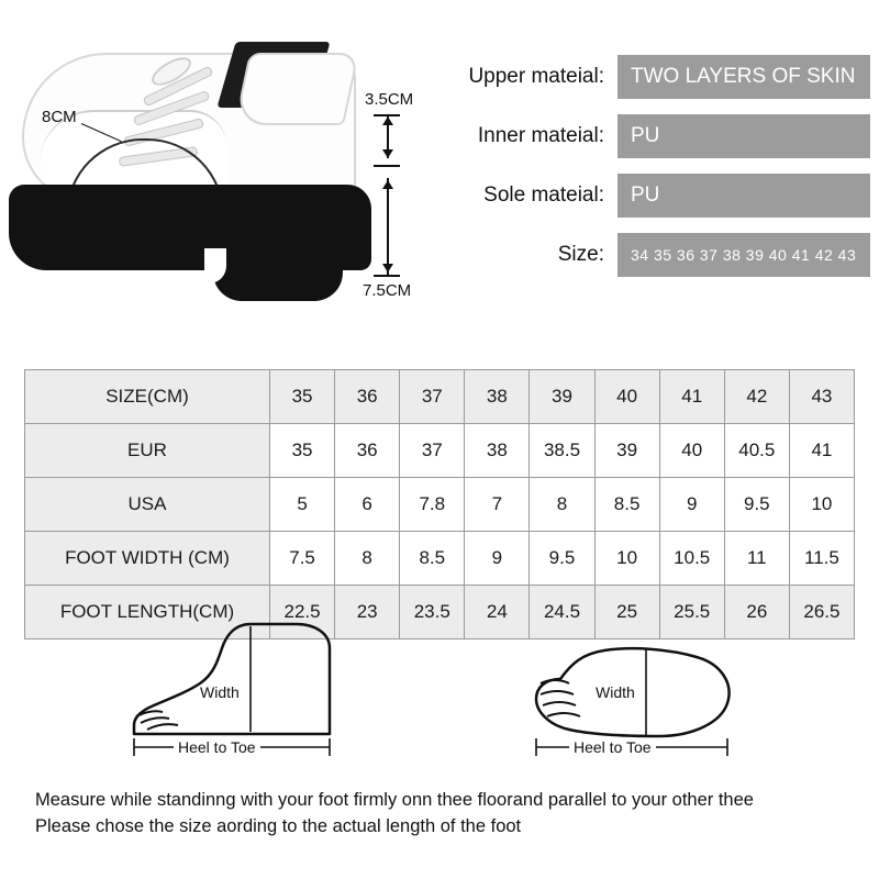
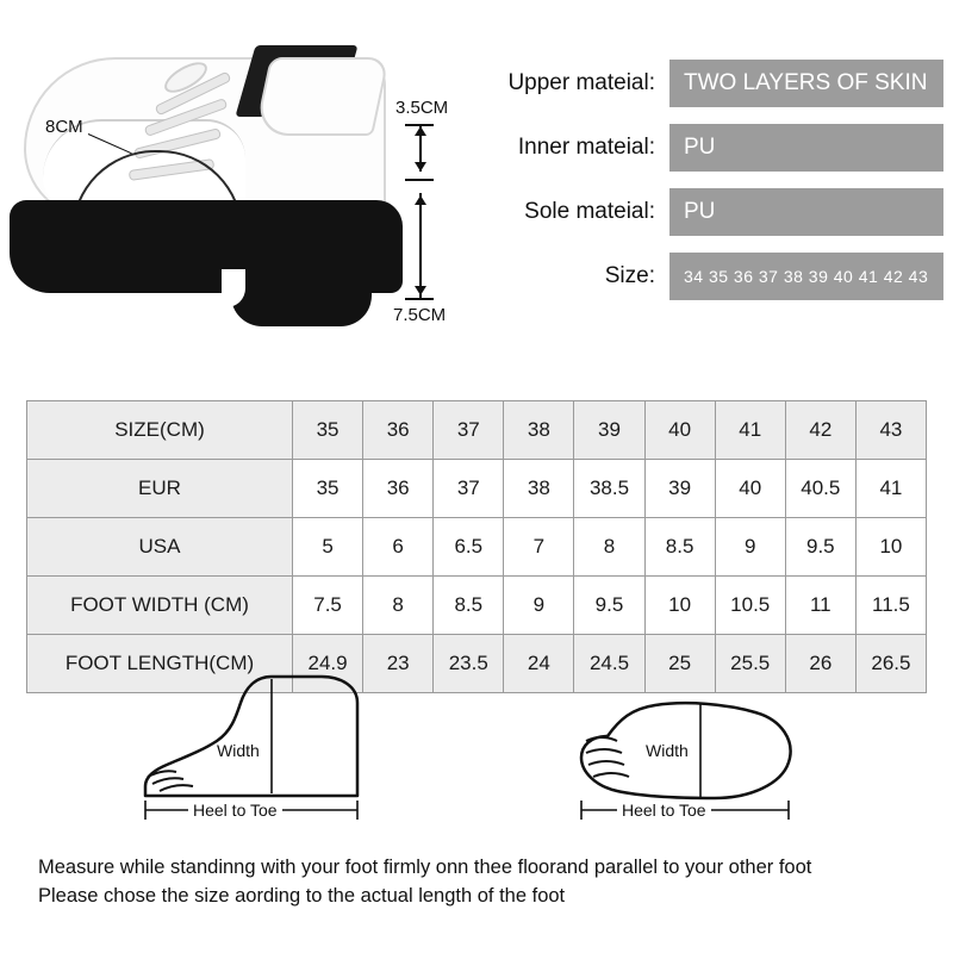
  8CM
  3.5CM
  7.5CM
  Upper mateial:
  TWO LAYERS OF SKIN
  Inner mateial:
  PU
  Sole mateial:
  PU
  Size:
  34 35 36 37 38 39 40 41 42 43
  SIZE(CM)	35	36	37	38	39	40	41	42	43
  EUR	35	36	37	38	38.5	39	40	40.5	41
- USA	5	6	7.8	7	8	8.5	9	9.5	10
+ USA	5	6	6.5	7	8	8.5	9	9.5	10
  FOOT WIDTH (CM)	7.5	8	8.5	9	9.5	10	10.5	11	11.5
- FOOT LENGTH(CM)	22.5	23	23.5	24	24.5	25	25.5	26	26.5
+ FOOT LENGTH(CM)	24.9	23	23.5	24	24.5	25	25.5	26	26.5
  Width
  Heel to Toe
  Width
  Heel to Toe
- Measure while standinng with your foot firmly onn thee floorand parallel to your other thee
+ Measure while standinng with your foot firmly onn thee floorand parallel to your other foot
  Please chose the size aording to the actual length of the foot
